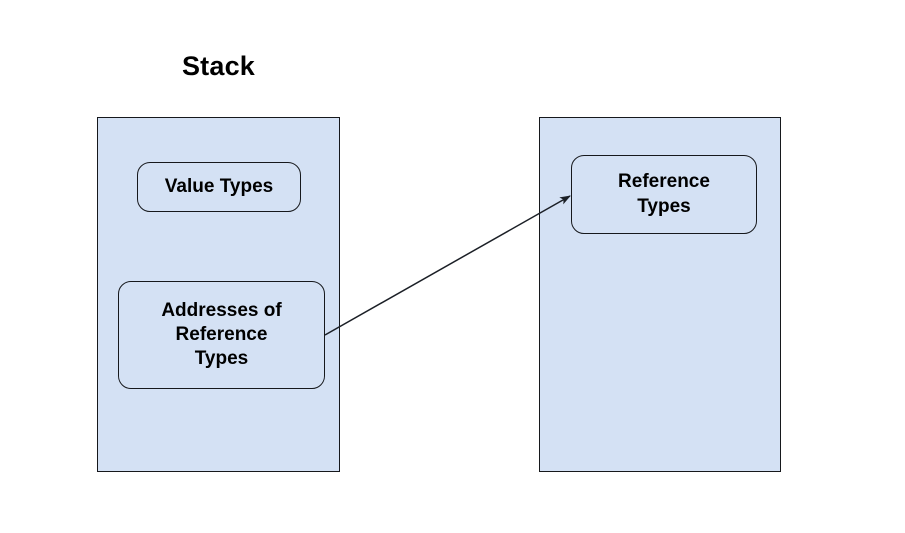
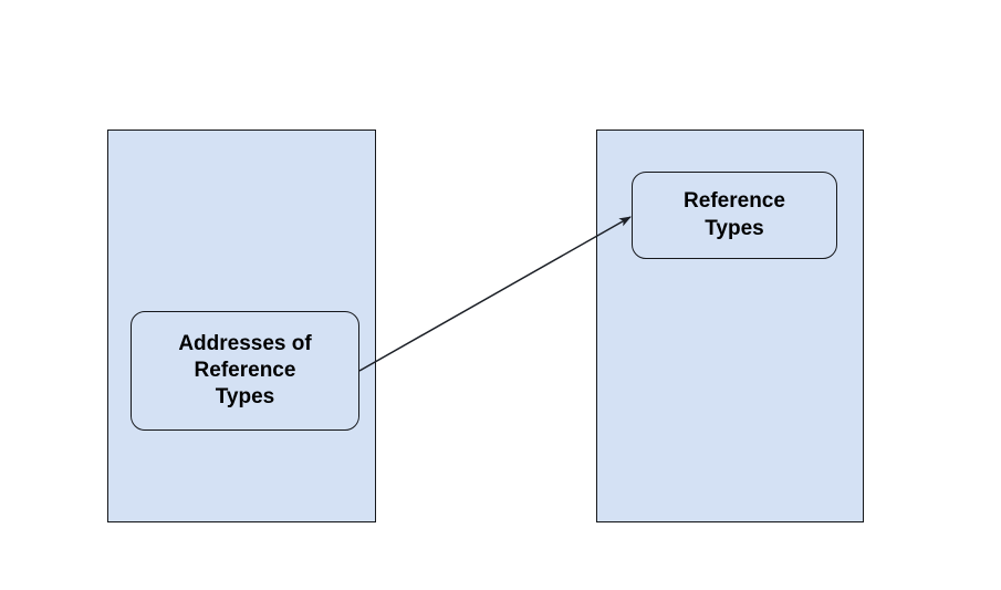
- Stack
- Value Types
  Addresses of
  Reference
  Types
  Reference
  Types
